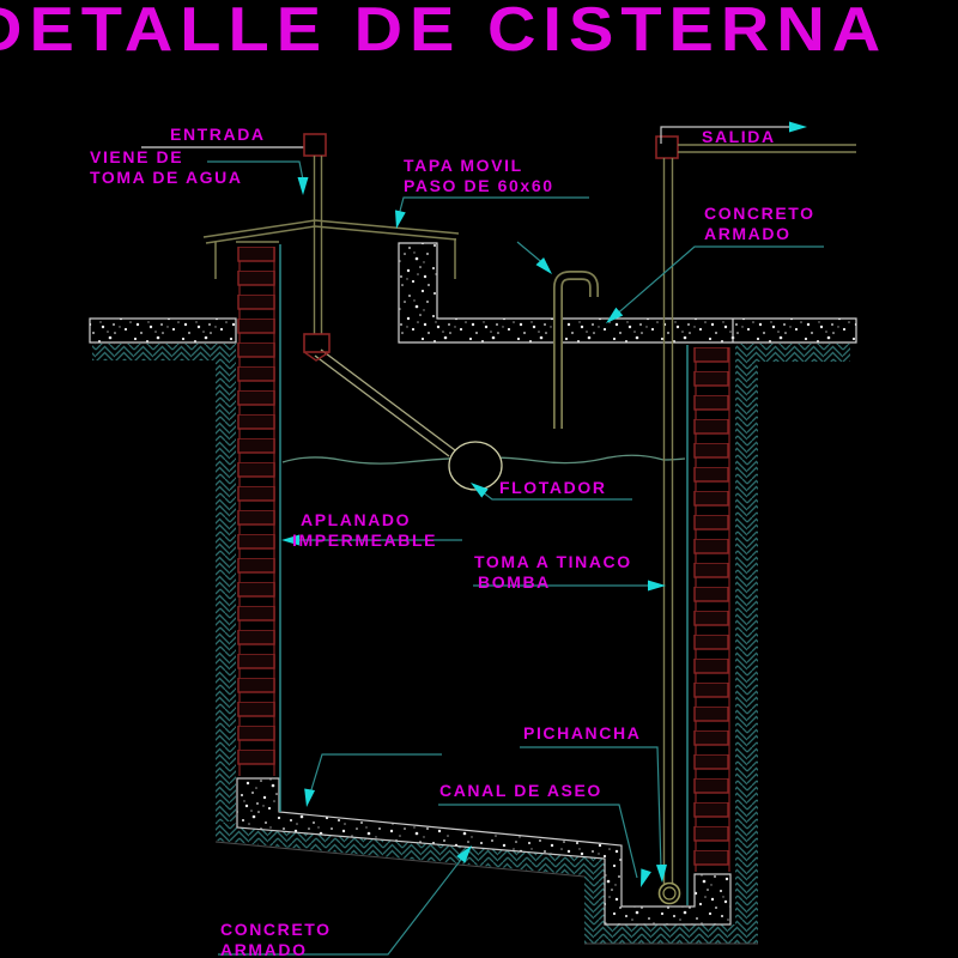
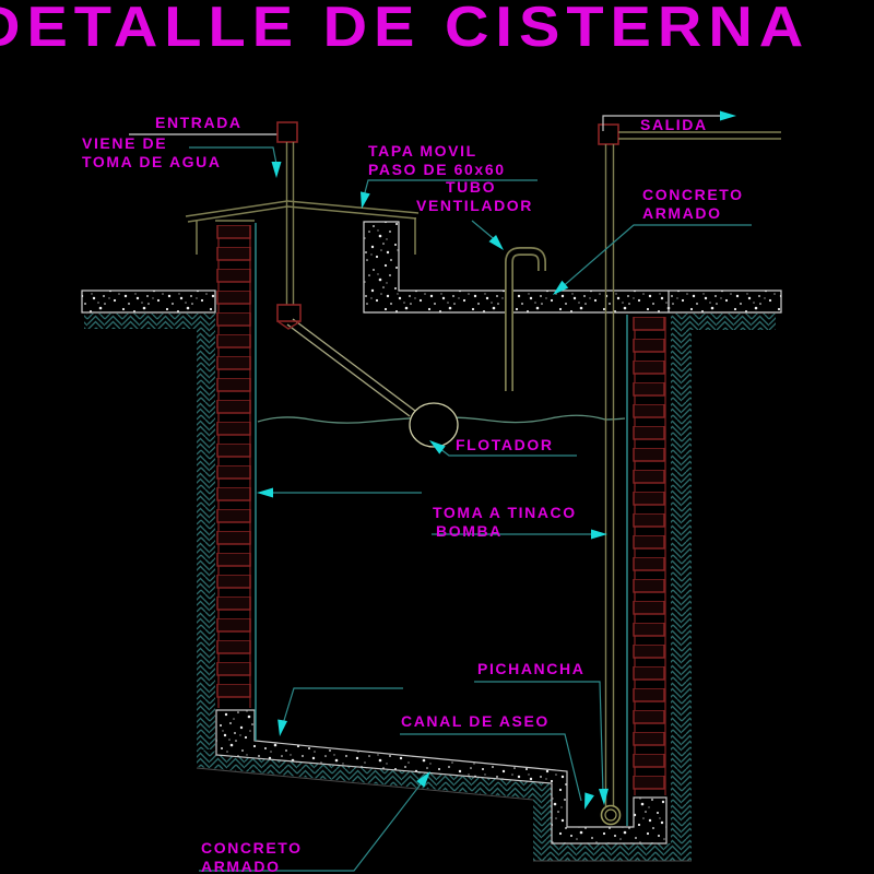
  DETALLE DE CISTERNA
  ENTRADA
  VIENE DE
  TOMA DE AGUA
  TAPA MOVIL
  PASO DE 60x60
+ TUBO
+ VENTILADOR
  SALIDA
  CONCRETO
  ARMADO
  FLOTADOR
- APLANADO
- IMPERMEABLE
  TOMA A TINACO
  BOMBA
  PICHANCHA
  CANAL DE ASEO
  CONCRETO
  ARMADO
